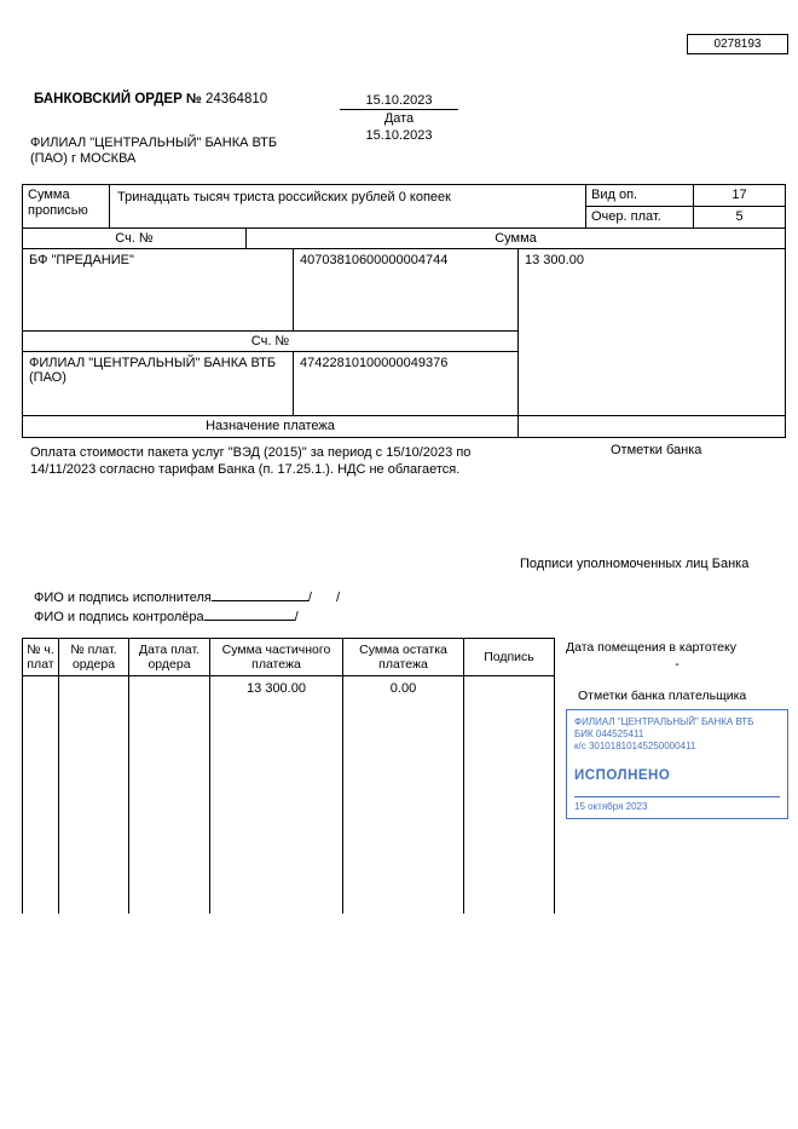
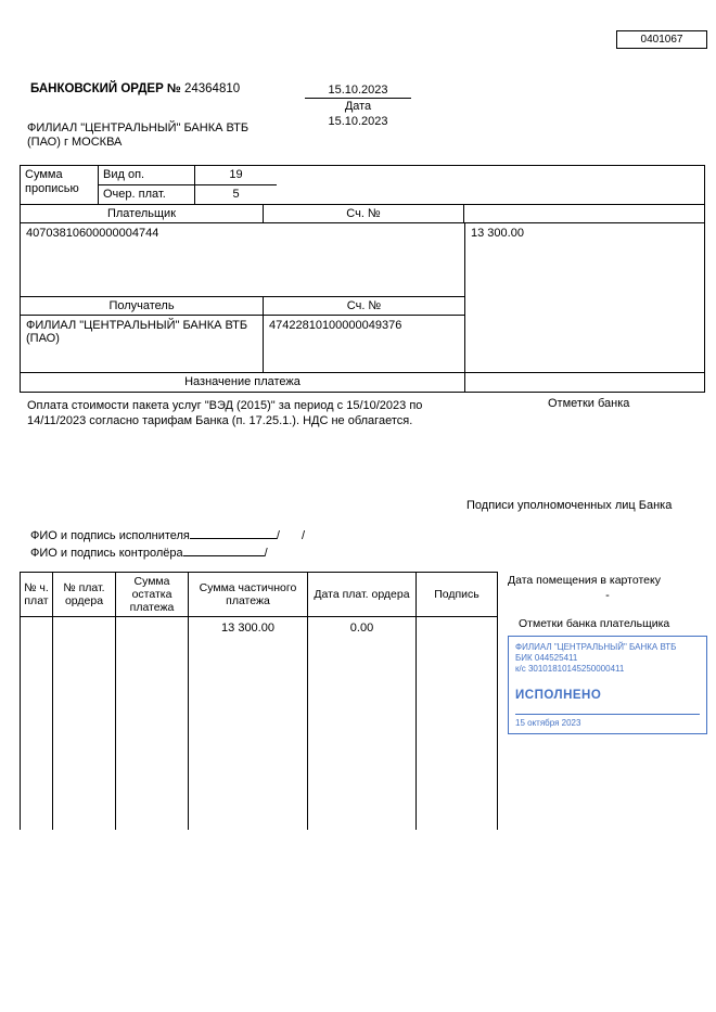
- 0278193
+ 0401067
  БАНКОВСКИЙ ОРДЕР № 24364810
  15.10.2023
  Дата
  15.10.2023
  ФИЛИАЛ "ЦЕНТРАЛЬНЫЙ" БАНКА ВТБ
  (ПАО) г МОСКВА
  Сумма прописью
- Тринадцать тысяч триста российских рублей 0 копеек
  Вид оп.
- 17
+ 19
  Очер. плат.
  5
+ Плательщик
  Сч. №
- Сумма
- БФ "ПРЕДАНИЕ"
  40703810600000004744
+ Получатель
  Сч. №
  ФИЛИАЛ "ЦЕНТРАЛЬНЫЙ" БАНКА ВТБ
  (ПАО)
  47422810100000049376
  13 300.00
  Назначение платежа
  Оплата стоимости пакета услуг "ВЭД (2015)" за период с 15/10/2023 по 14/11/2023 согласно тарифам Банка (п. 17.25.1.). НДС не облагается.
  Отметки банка
  Подписи уполномоченных лиц Банка
  ФИО и подпись исполнителя / /
  ФИО и подпись контролёра /
  № ч. плат
  № плат. ордера
- Дата плат. ордера
+ Сумма остатка платежа
  Сумма частичного платежа
- Сумма остатка платежа
+ Дата плат. ордера
  Подпись
  13 300.00
  0.00
  Дата помещения в картотеку
  -
  Отметки банка плательщика
  ФИЛИАЛ "ЦЕНТРАЛЬНЫЙ" БАНКА ВТБ
  БИК 044525411
  к/с 30101810145250000411
  ИСПОЛНЕНО
  15 октября 2023
